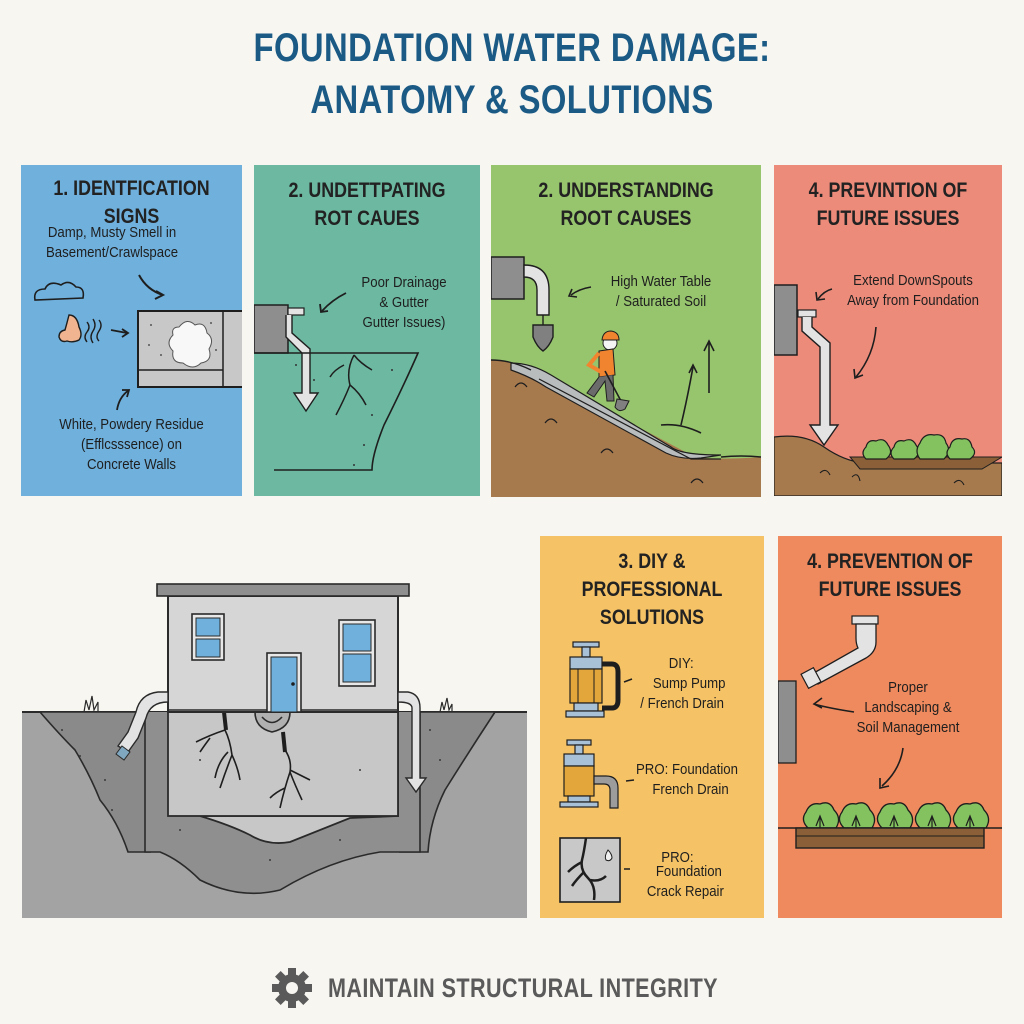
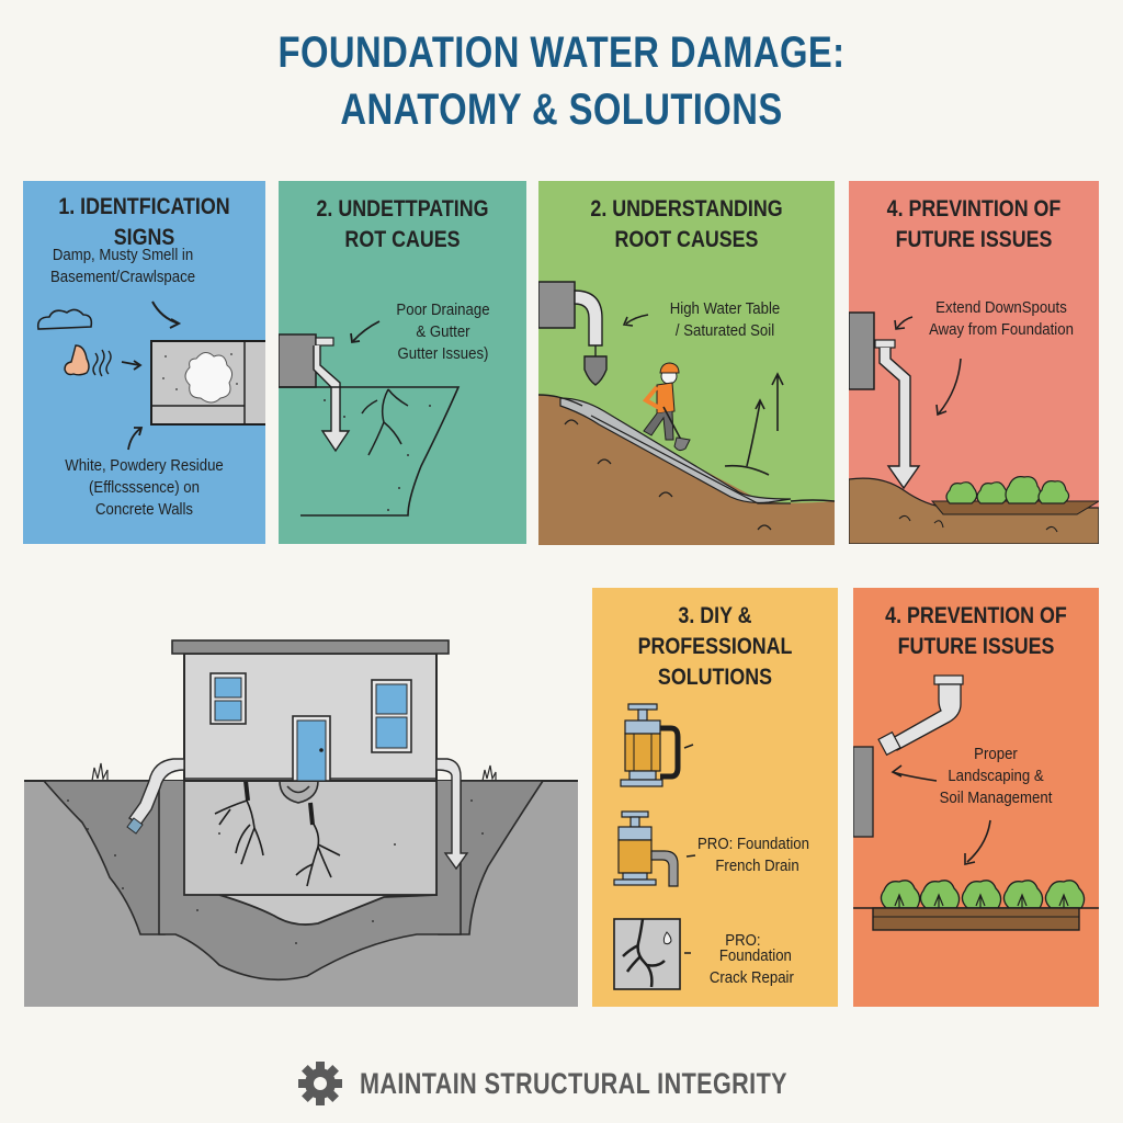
  FOUNDATION WATER DAMAGE:
  ANATOMY & SOLUTIONS
  1. IDENTFICATION
  SIGNS
  Damp, Musty Smell in
  Basement/Crawlspace
  White, Powdery Residue
  (Efflcsssence) on
  Concrete Walls
  2. UNDETTPATING
  ROT CAUES
  Poor Drainage
  & Gutter
  Gutter Issues)
  2. UNDERSTANDING
  ROOT CAUSES
  High Water Table
  / Saturated Soil
  4. PREVINTION OF
  FUTURE ISSUES
  Extend DownSpouts
  Away from Foundation
  3. DIY & PROFESSIONAL
  SOLUTIONS
- DIY:
- Sump Pump
- / French Drain
  PRO: Foundation
  French Drain
  PRO:
  Foundation
  Crack Repair
  4. PREVENTION OF
  FUTURE ISSUES
  Proper
  Landscaping &
  Soil Management
  MAINTAIN STRUCTURAL INTEGRITY
